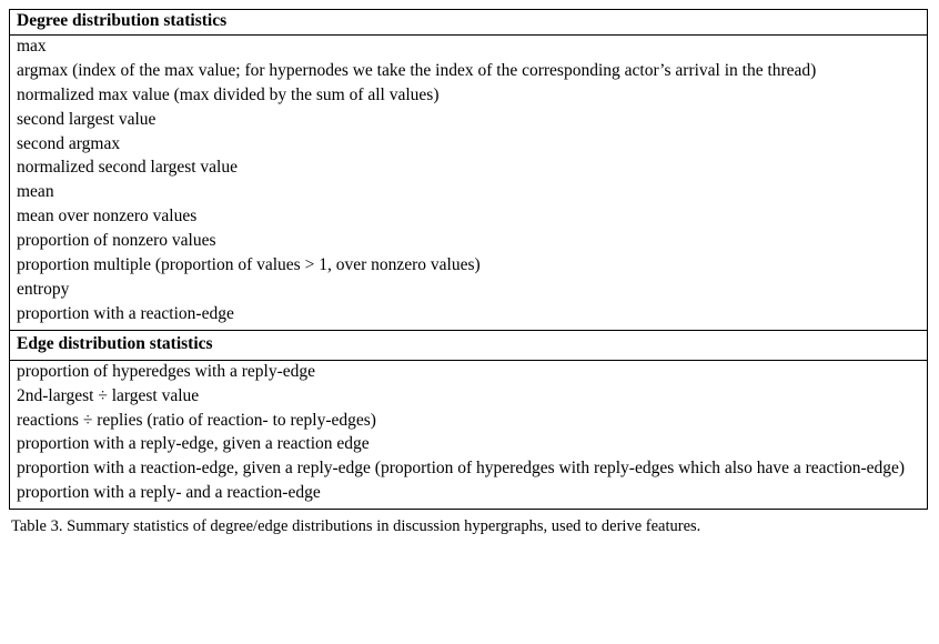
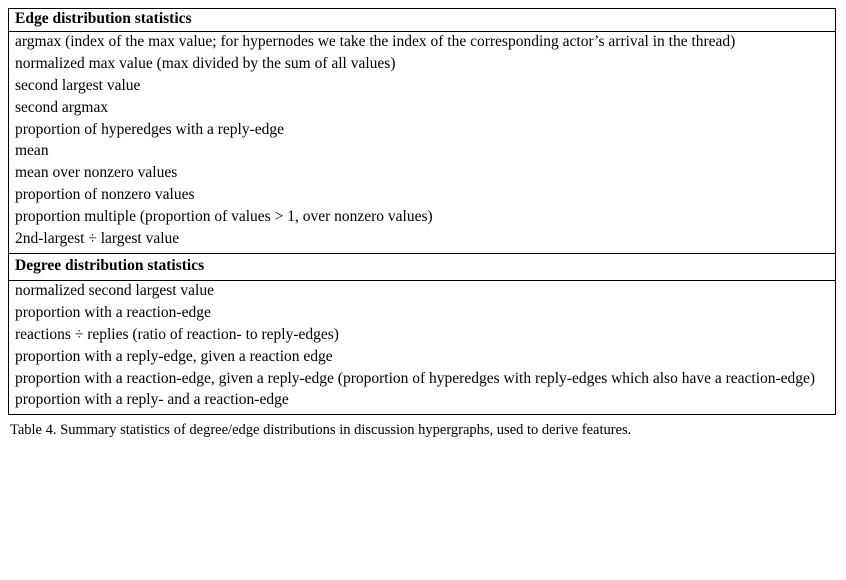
- Degree distribution statistics
+ Edge distribution statistics
- max
  argmax (index of the max value; for hypernodes we take the index of the corresponding actor’s arrival in the thread)
  normalized max value (max divided by the sum of all values)
  second largest value
  second argmax
- normalized second largest value
+ proportion of hyperedges with a reply-edge
  mean
  mean over nonzero values
  proportion of nonzero values
  proportion multiple (proportion of values > 1, over nonzero values)
- entropy
- proportion with a reaction-edge
+ 2nd-largest ÷ largest value
- Edge distribution statistics
+ Degree distribution statistics
- proportion of hyperedges with a reply-edge
+ normalized second largest value
- 2nd-largest ÷ largest value
+ proportion with a reaction-edge
  reactions ÷ replies (ratio of reaction- to reply-edges)
  proportion with a reply-edge, given a reaction edge
  proportion with a reaction-edge, given a reply-edge (proportion of hyperedges with reply-edges which also have a reaction-edge)
  proportion with a reply- and a reaction-edge
- Table 3. Summary statistics of degree/edge distributions in discussion hypergraphs, used to derive features.
+ Table 4. Summary statistics of degree/edge distributions in discussion hypergraphs, used to derive features.
